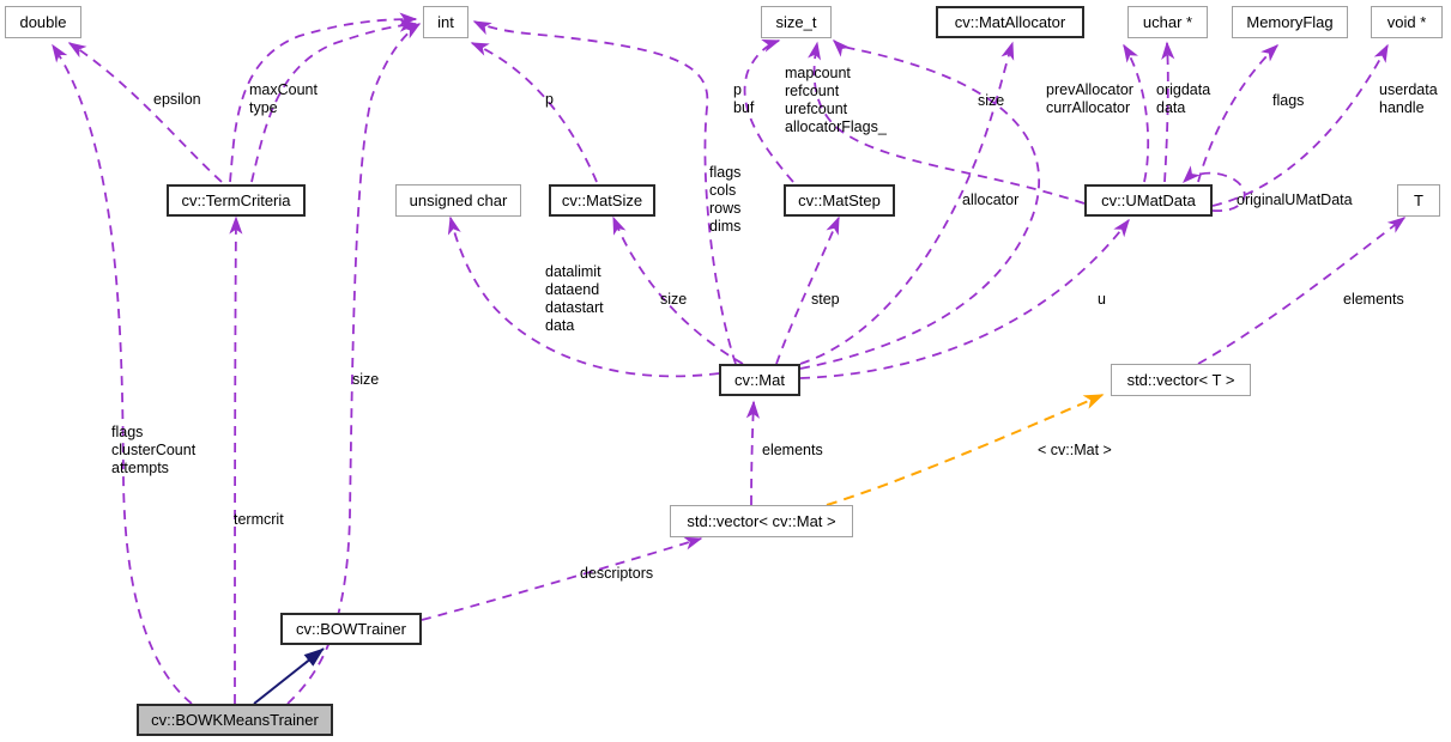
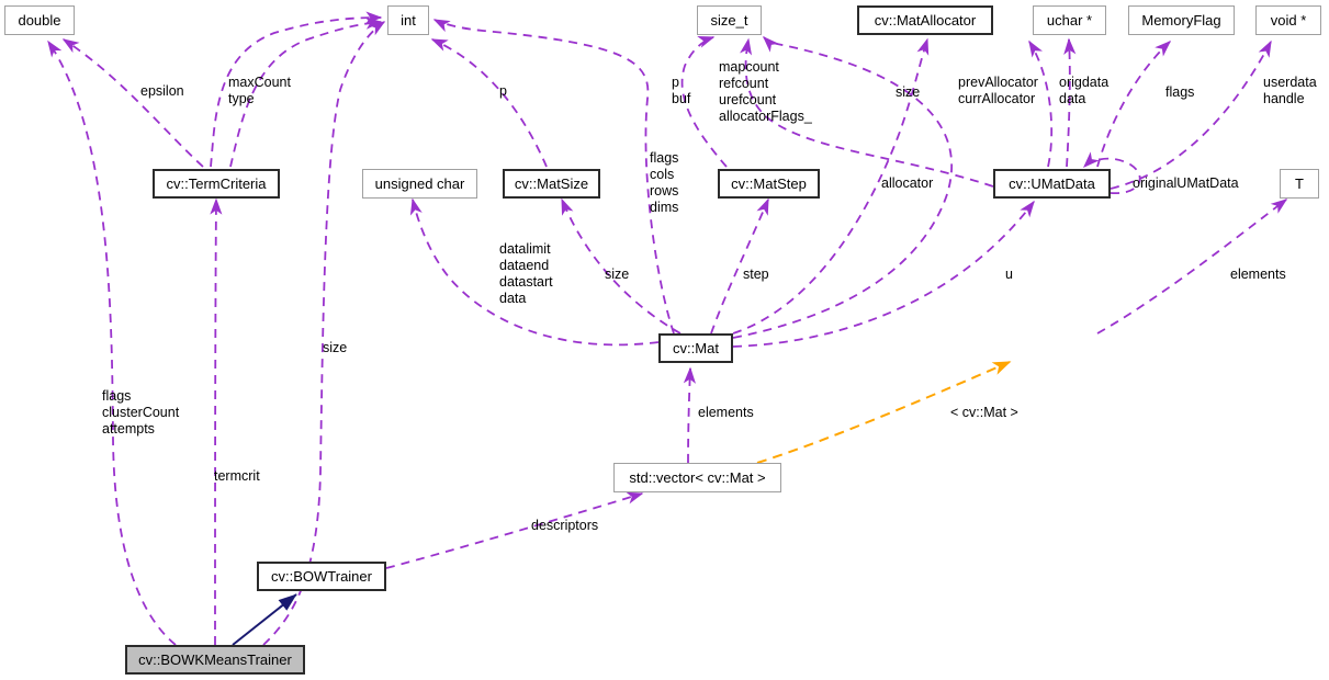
  double
  int
  size_t
  cv::MatAllocator
  uchar *
  MemoryFlag
  void *
  cv::TermCriteria
  unsigned char
  cv::MatSize
  cv::MatStep
  cv::UMatData
  T
  cv::Mat
- std::vector< T >
  std::vector< cv::Mat >
  cv::BOWTrainer
  cv::BOWKMeansTrainer
  epsilon
  maxCount
  type
  p
  p
  buf
  mapcount
  refcount
  urefcount
  allocatorFlags_
  size
  prevAllocator
  currAllocator
  origdata
  data
  flags
  userdata
  handle
  flags
  cols
  rows
  dims
  allocator
  originalUMatData
  datalimit
  dataend
  datastart
  data
  size
  step
  u
  elements
  size
  flags
  clusterCount
  attempts
  elements
  < cv::Mat >
  termcrit
  descriptors
